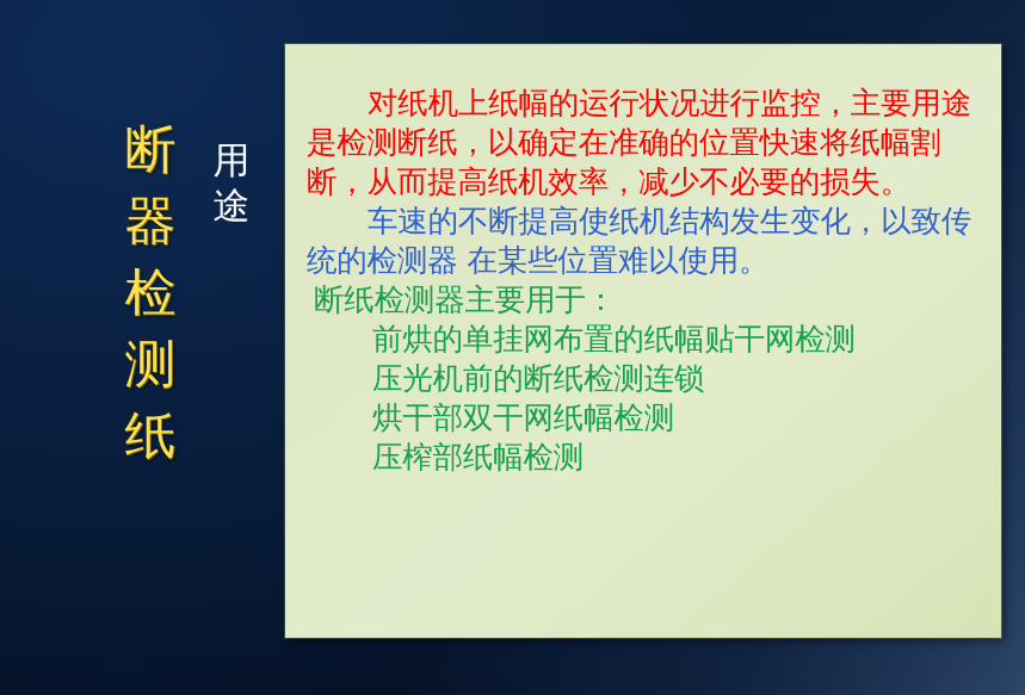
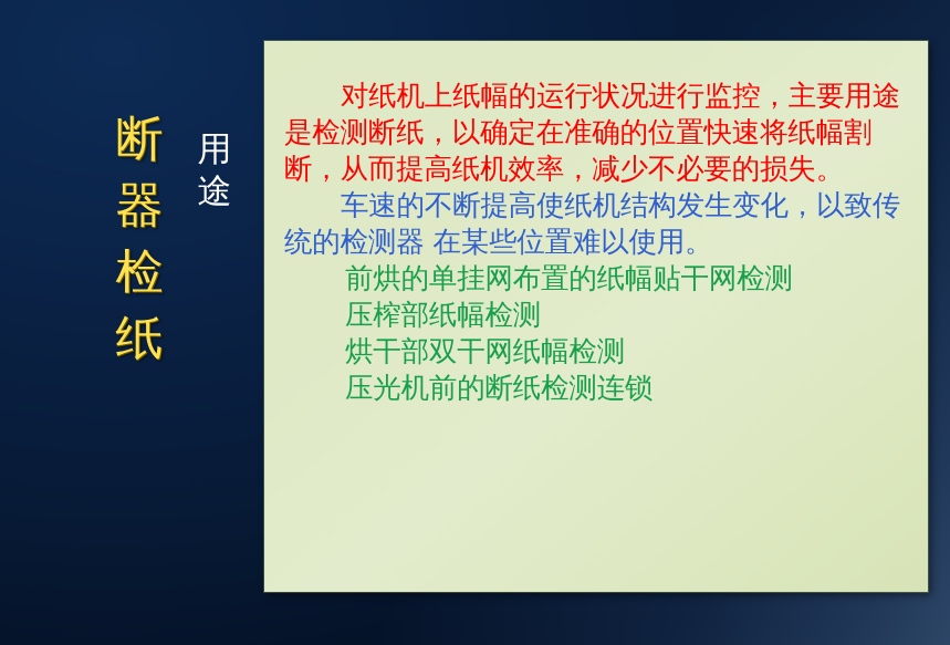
  断
  器
  检
- 测
  纸
  用
  途
  对纸机上纸幅的运行状况进行监控，主要用途是检测断纸，以确定在准确的位置快速将纸幅割断，从而提高纸机效率，减少不必要的损失。
  车速的不断提高使纸机结构发生变化，以致传统的检测器 在某些位置难以使用。
- 断纸检测器主要用于：
  前烘的单挂网布置的纸幅贴干网检测
- 压光机前的断纸检测连锁
+ 压榨部纸幅检测
  烘干部双干网纸幅检测
- 压榨部纸幅检测
+ 压光机前的断纸检测连锁
